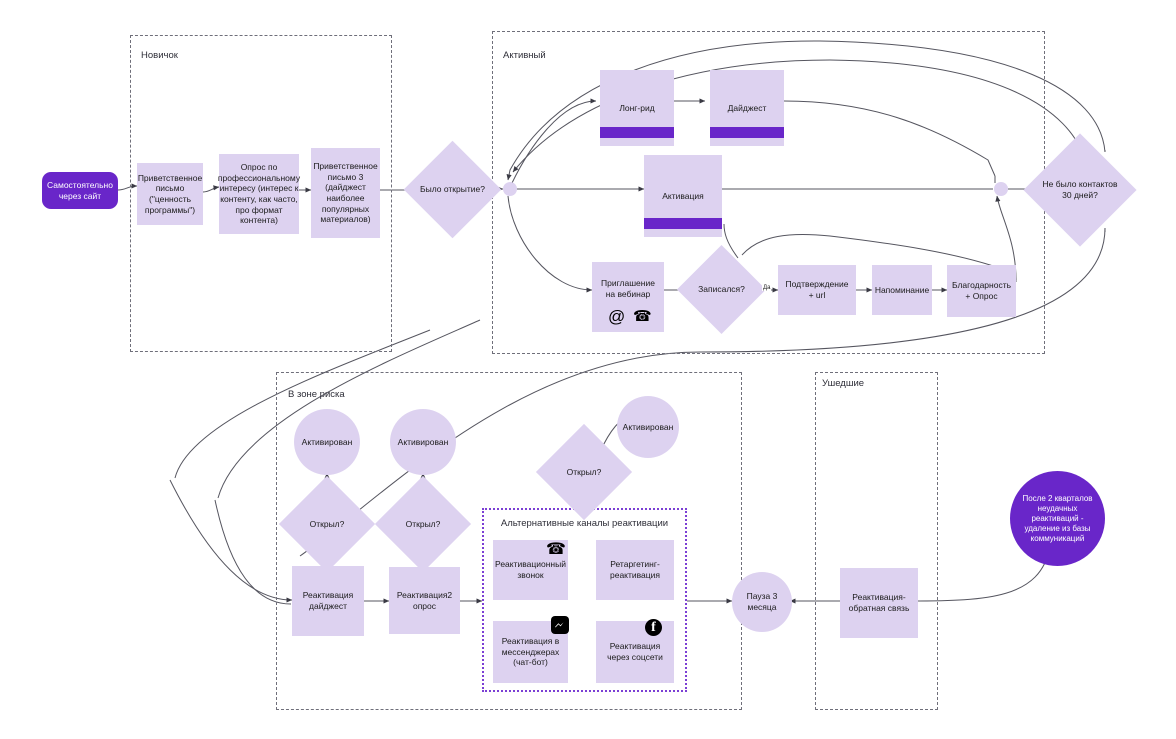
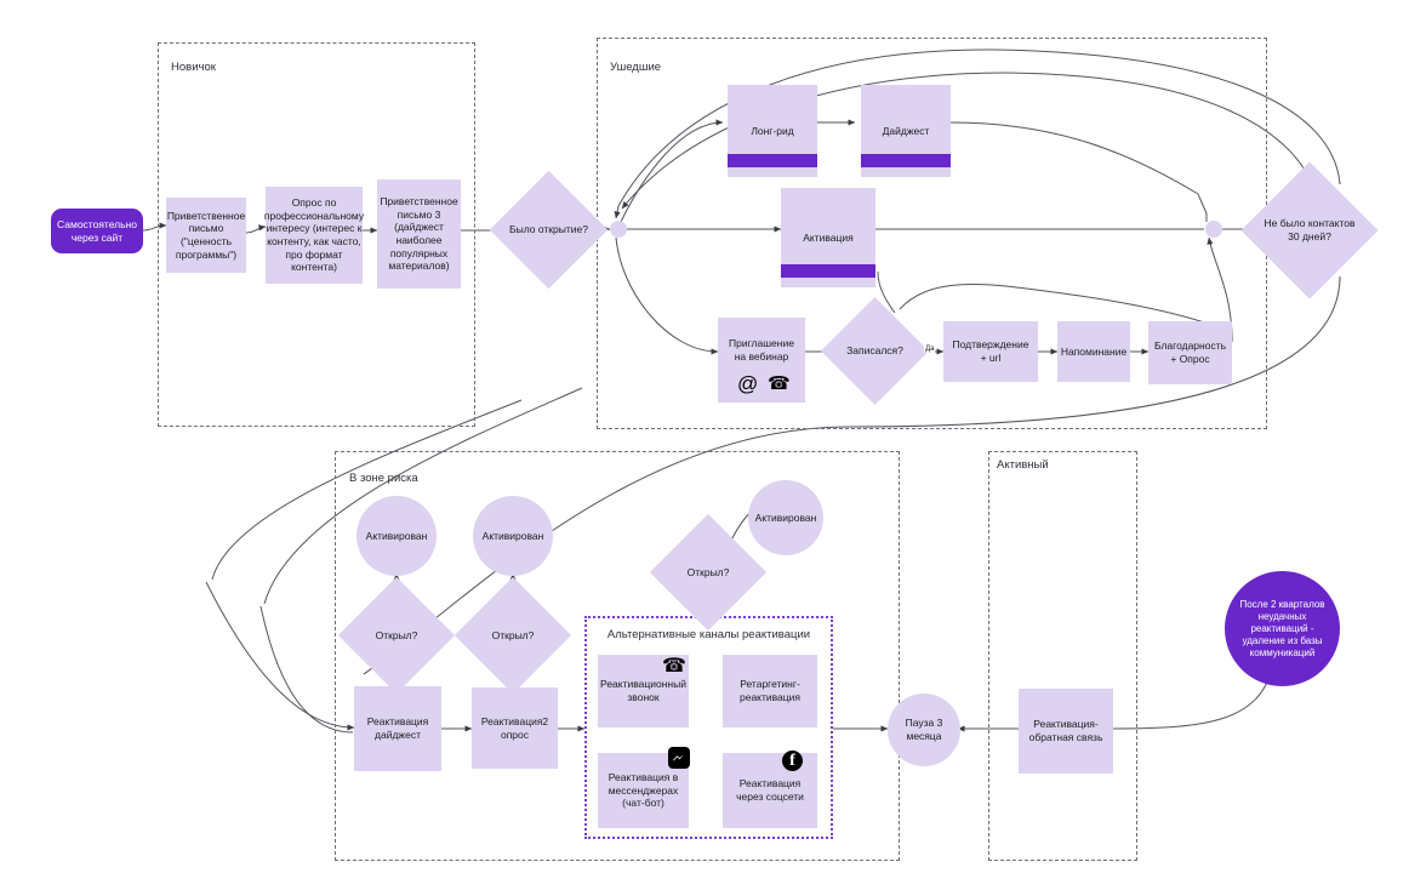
  Новичок
- Активный
+ Ушедшие
  В зоне риска
- Ушедшие
+ Активный
  Альтернативные каналы реактивации
  Самостоятельно через сайт
  Приветственное письмо ("ценность программы")
  Опрос по профессиональному интересу (интерес к контенту, как часто, про формат контента)
  Приветственное письмо 3 (дайджест наиболее популярных материалов)
  Было открытие?
  Лонг-рид
  Дайджест
  Активация
  Приглашение на вебинар
  @
  ☎
  Записался?
  Подтверждение + url
  Напоминание
  Благодарность + Опрос
  Не было контактов 30 дней?
  Активирован
  Активирован
  Активирован
  Открыл?
  Открыл?
  Открыл?
  Реактивация дайджест
  Реактивация2 опрос
  Реактивационный звонок
  ☎
  Ретаргетинг-реактивация
  Реактивация в мессенджерах (чат-бот)
  Реактивация через соцсети
  f
  Пауза 3 месяца
  Реактивация-обратная связь
  После 2 кварталов неудачных реактиваций - удаление из базы коммуникаций
